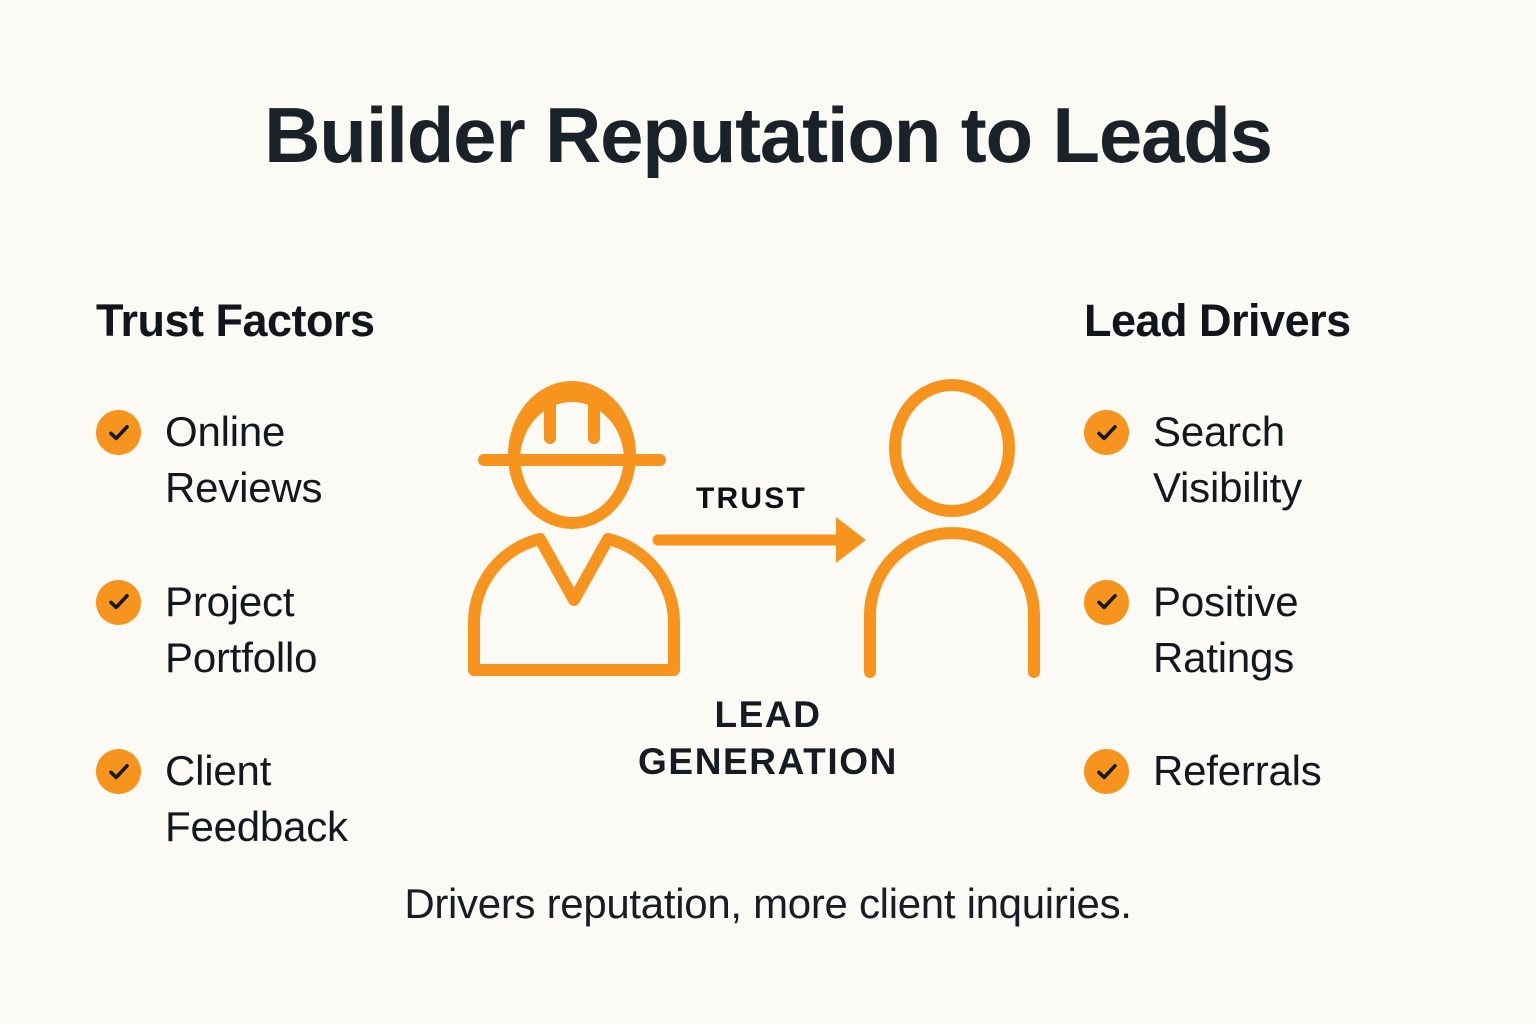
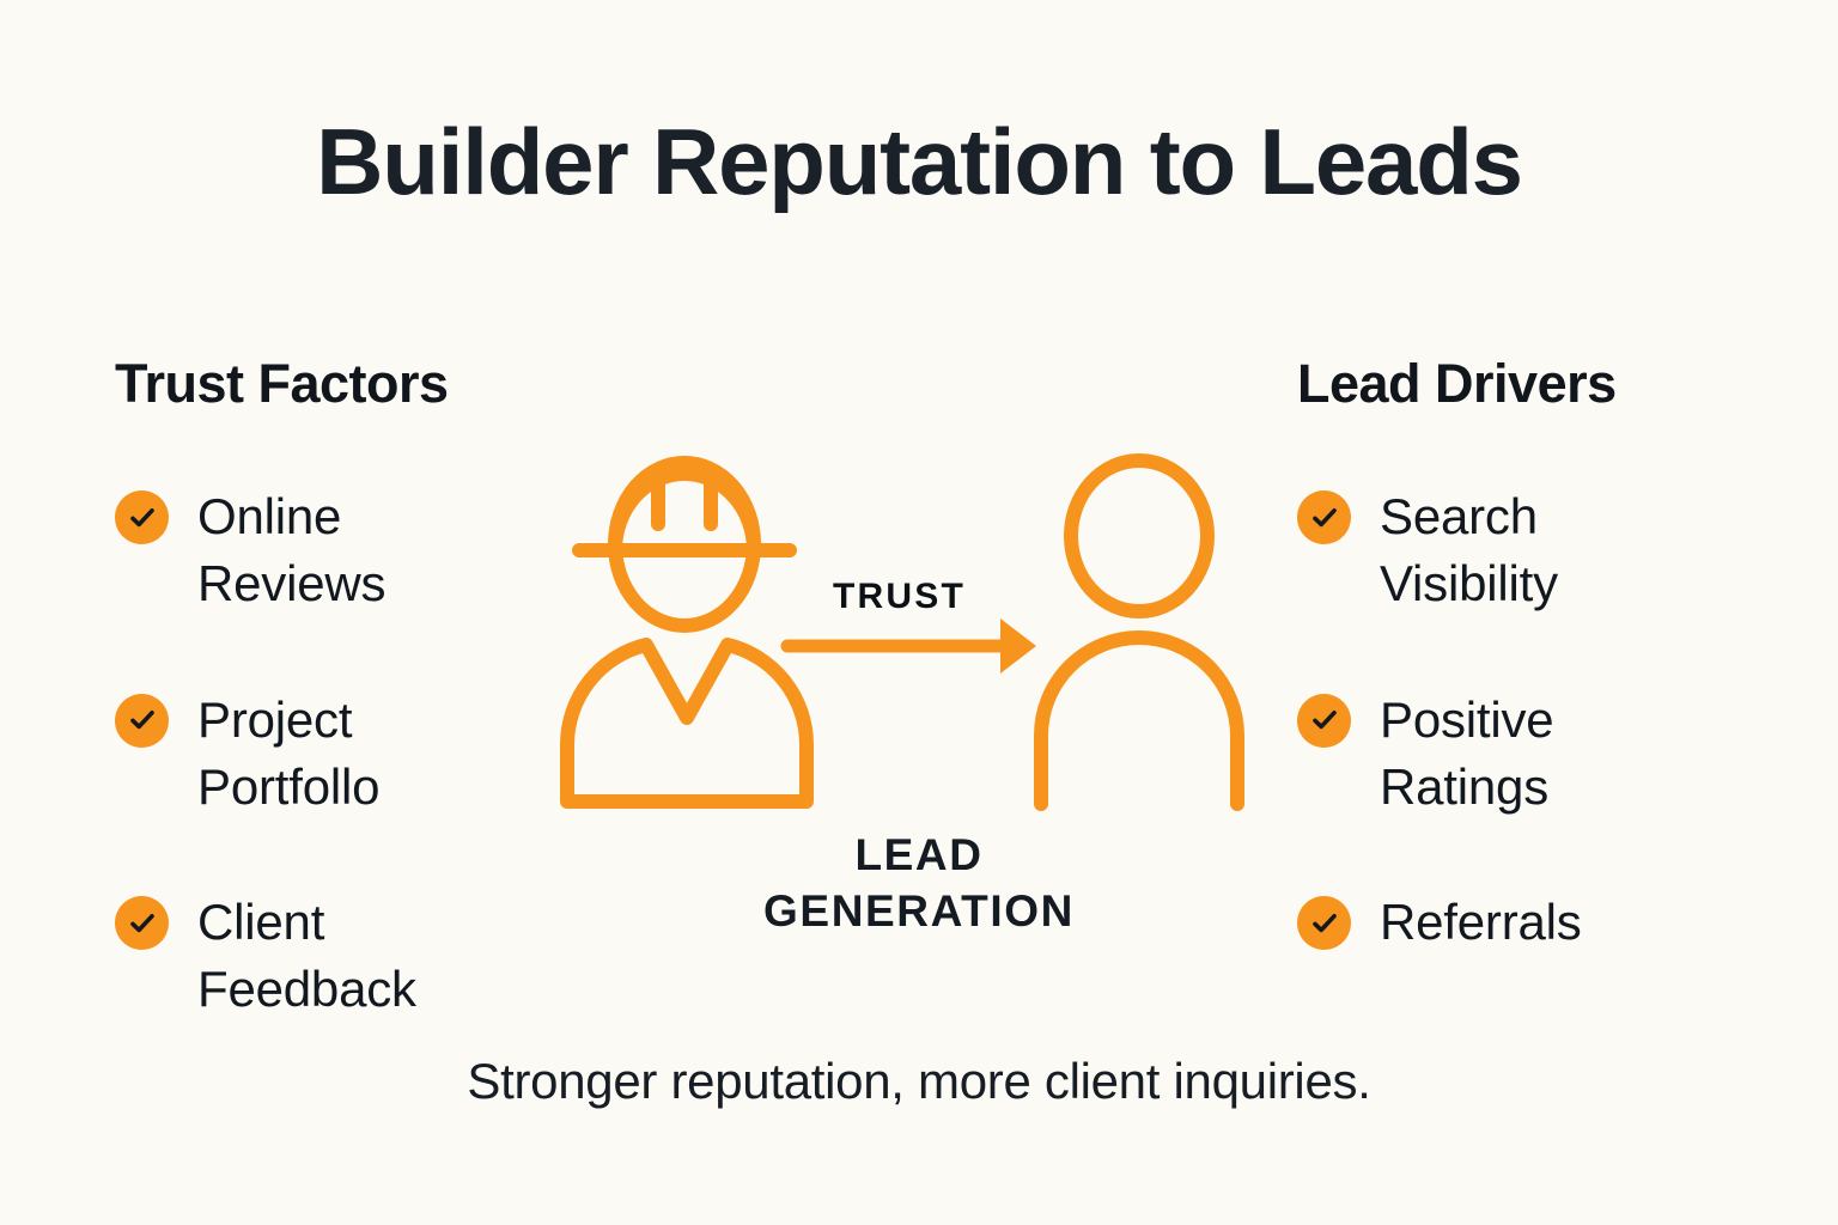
  Builder Reputation to Leads
  Trust Factors
  Online Reviews
  Project Portfollo
  Client Feedback
  Lead Drivers
  Search Visibility
  Positive Ratings
  Referrals
  TRUST
  LEAD
  GENERATION
- Drivers reputation, more client inquiries.
+ Stronger reputation, more client inquiries.
